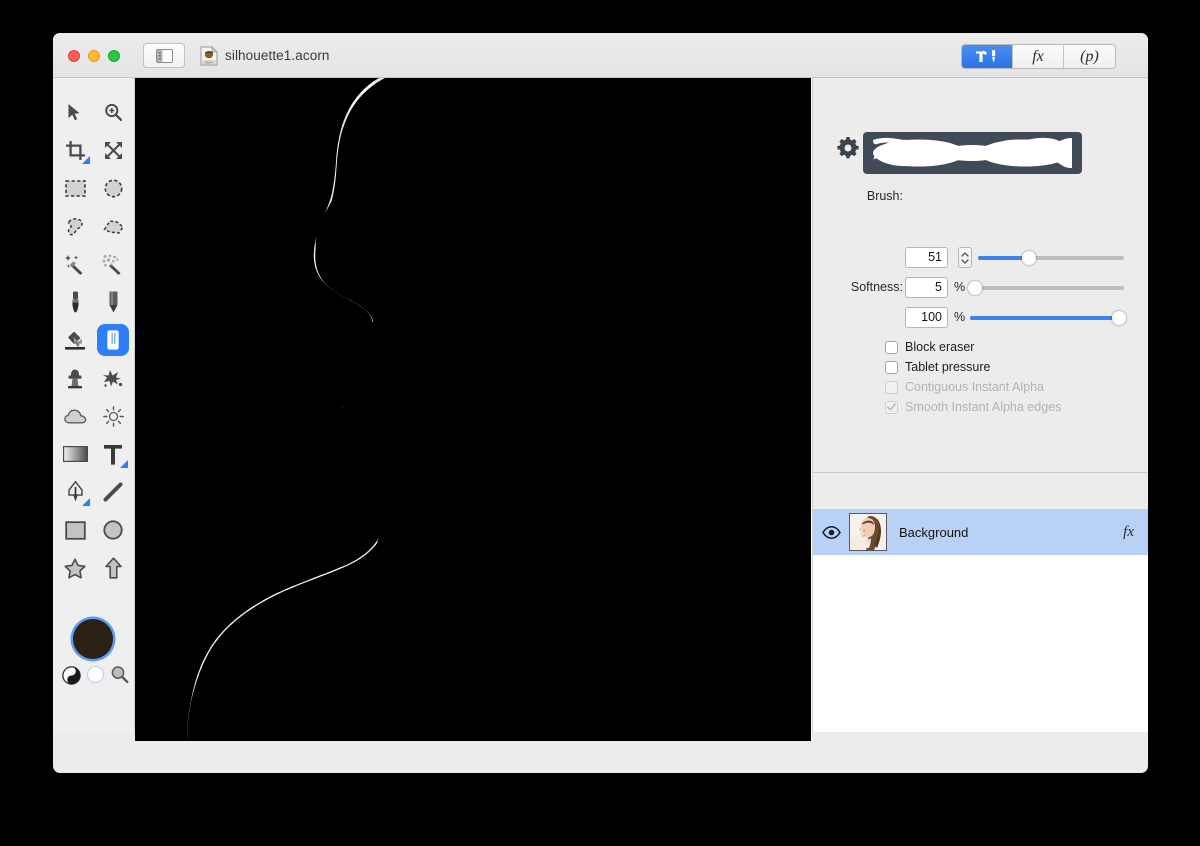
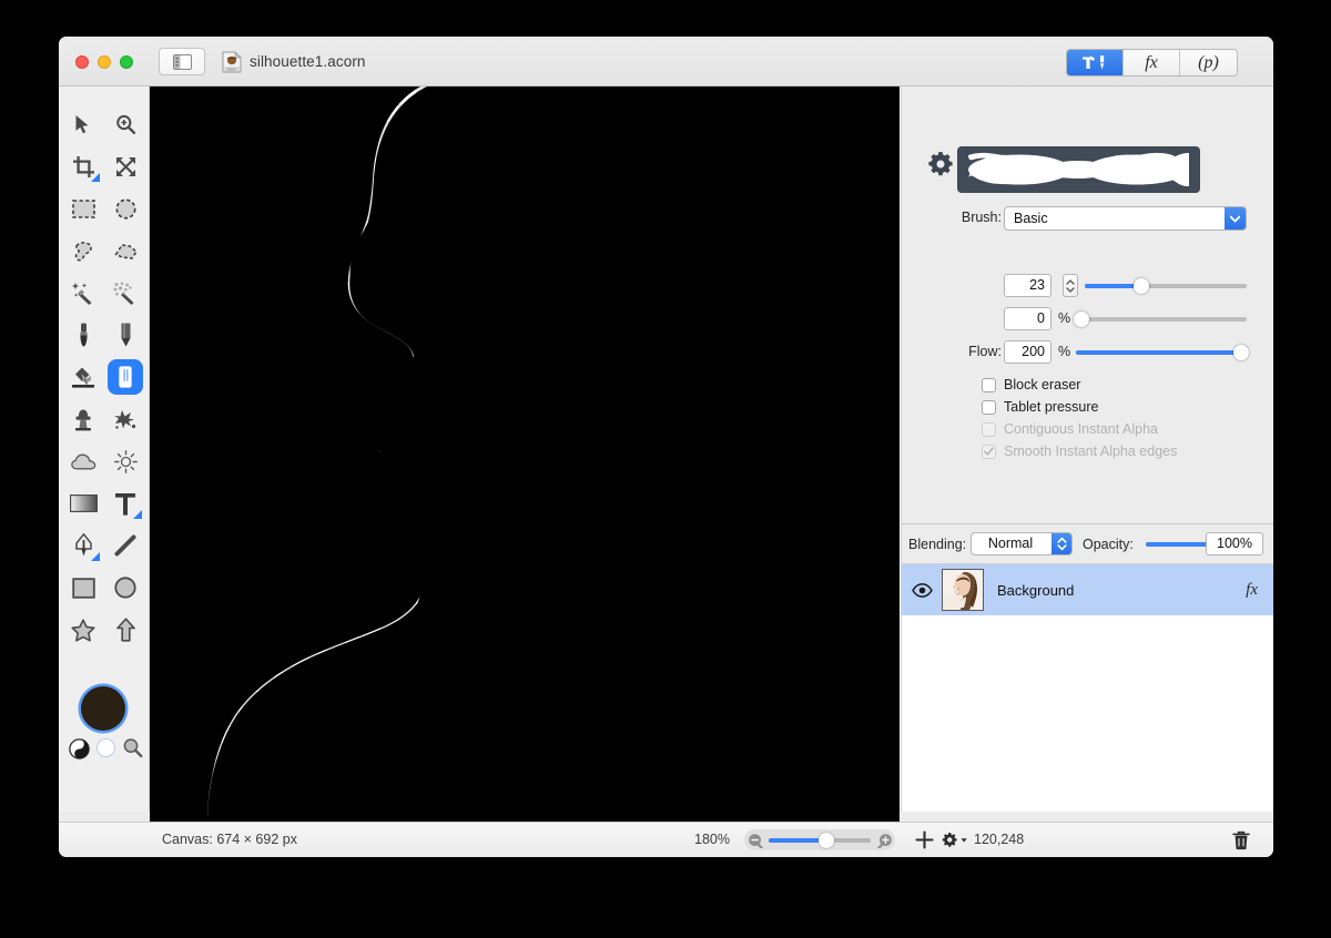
  silhouette1.acorn
  fx
  (p)
  Brush:
+ Basic
- 51
+ 23
- Softness:
- 5
+ 0
  %
+ Flow:
- 100
+ 200
  %
  Block eraser
  Tablet pressure
  Contiguous Instant Alpha
  Smooth Instant Alpha edges
+ Blending:
+ Normal
+ Opacity:
+ 100%
  Background
  fx
+ Canvas: 674 × 692 px
+ 180%
+ 120,248
